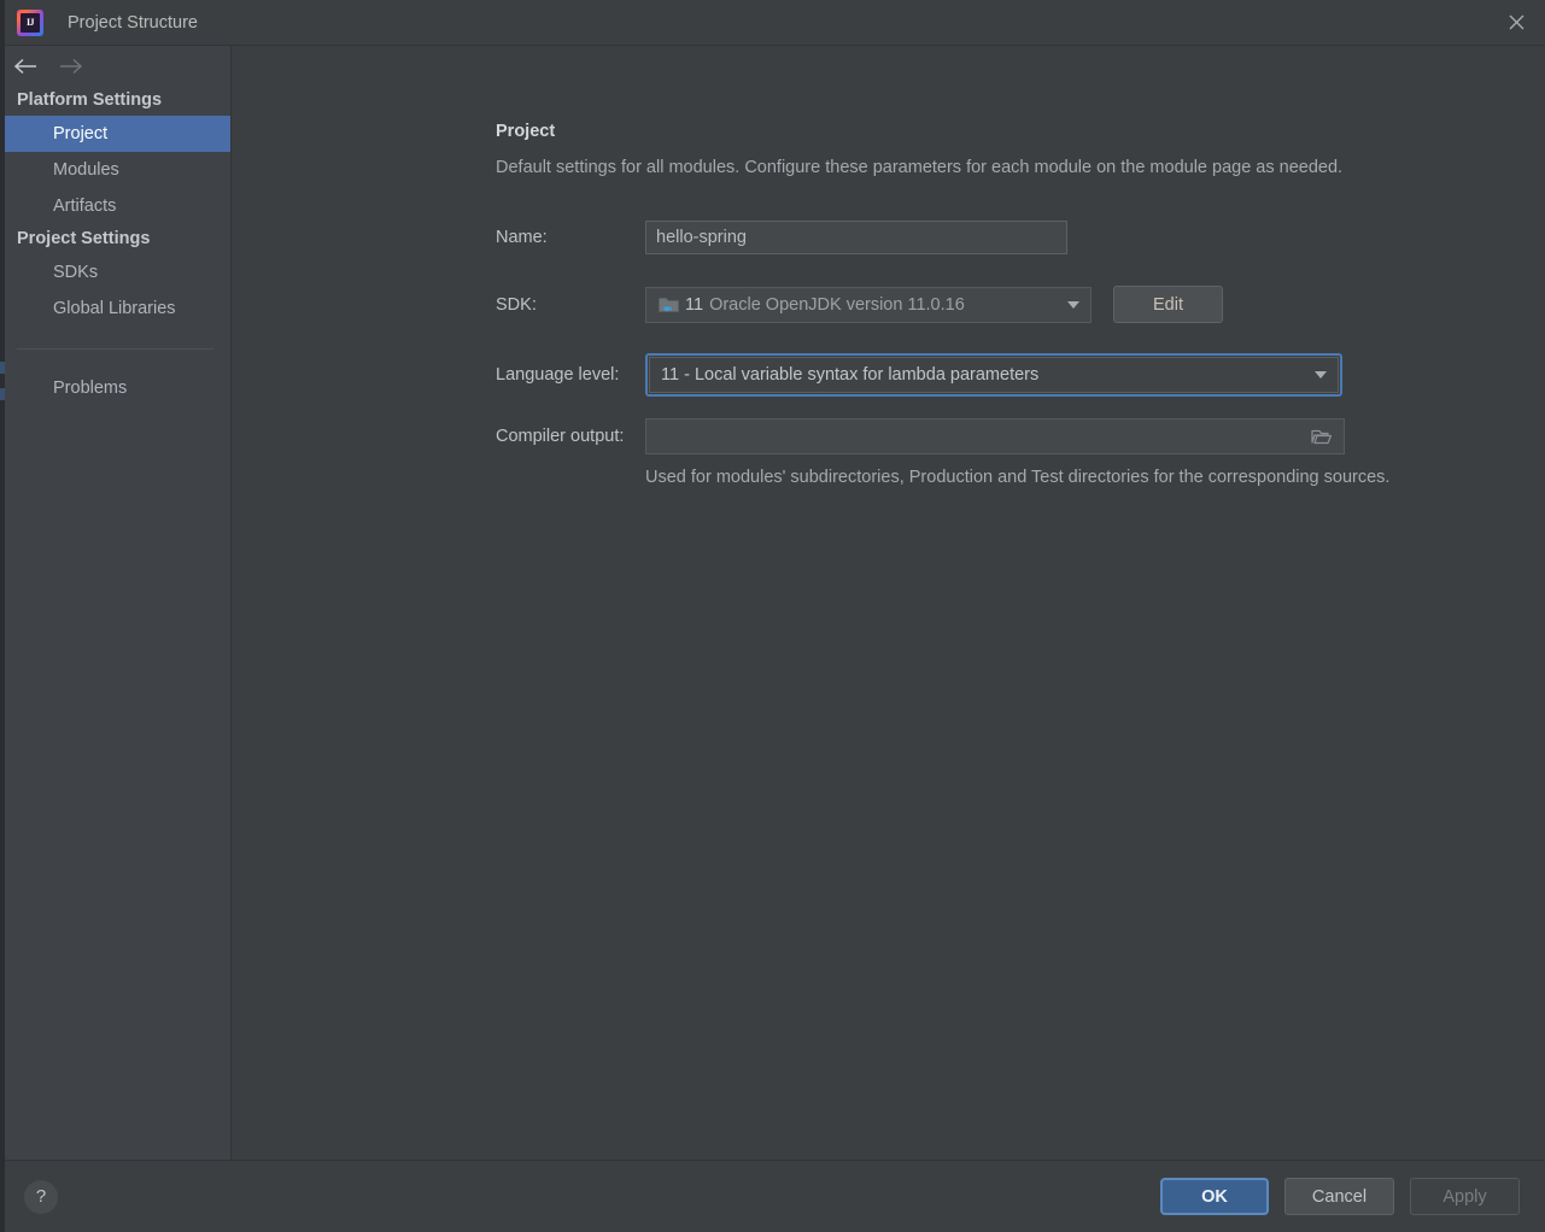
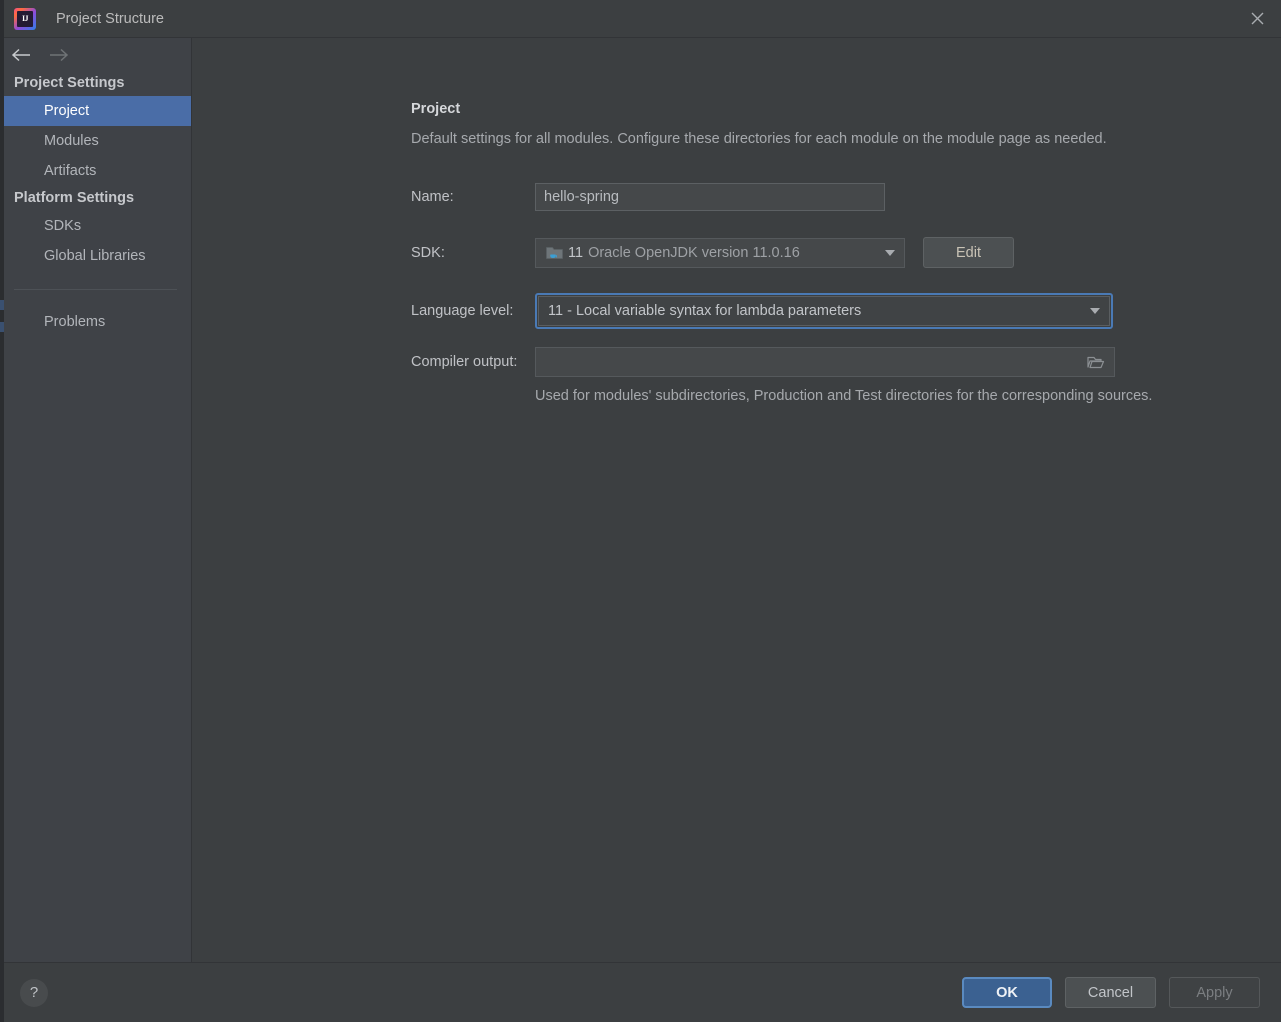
  IJ
  Project Structure
- Platform Settings
+ Project Settings
  Project
  Modules
  Artifacts
- Project Settings
+ Platform Settings
  SDKs
  Global Libraries
  Problems
  Project
- Default settings for all modules. Configure these parameters for each module on the module page as needed.
+ Default settings for all modules. Configure these directories for each module on the module page as needed.
  Name:
  hello-spring
  SDK:
  11
  Oracle OpenJDK version 11.0.16
  Edit
  Language level:
  11 - Local variable syntax for lambda parameters
  Compiler output:
  Used for modules' subdirectories, Production and Test directories for the corresponding sources.
  ?
  OK
  Cancel
  Apply
